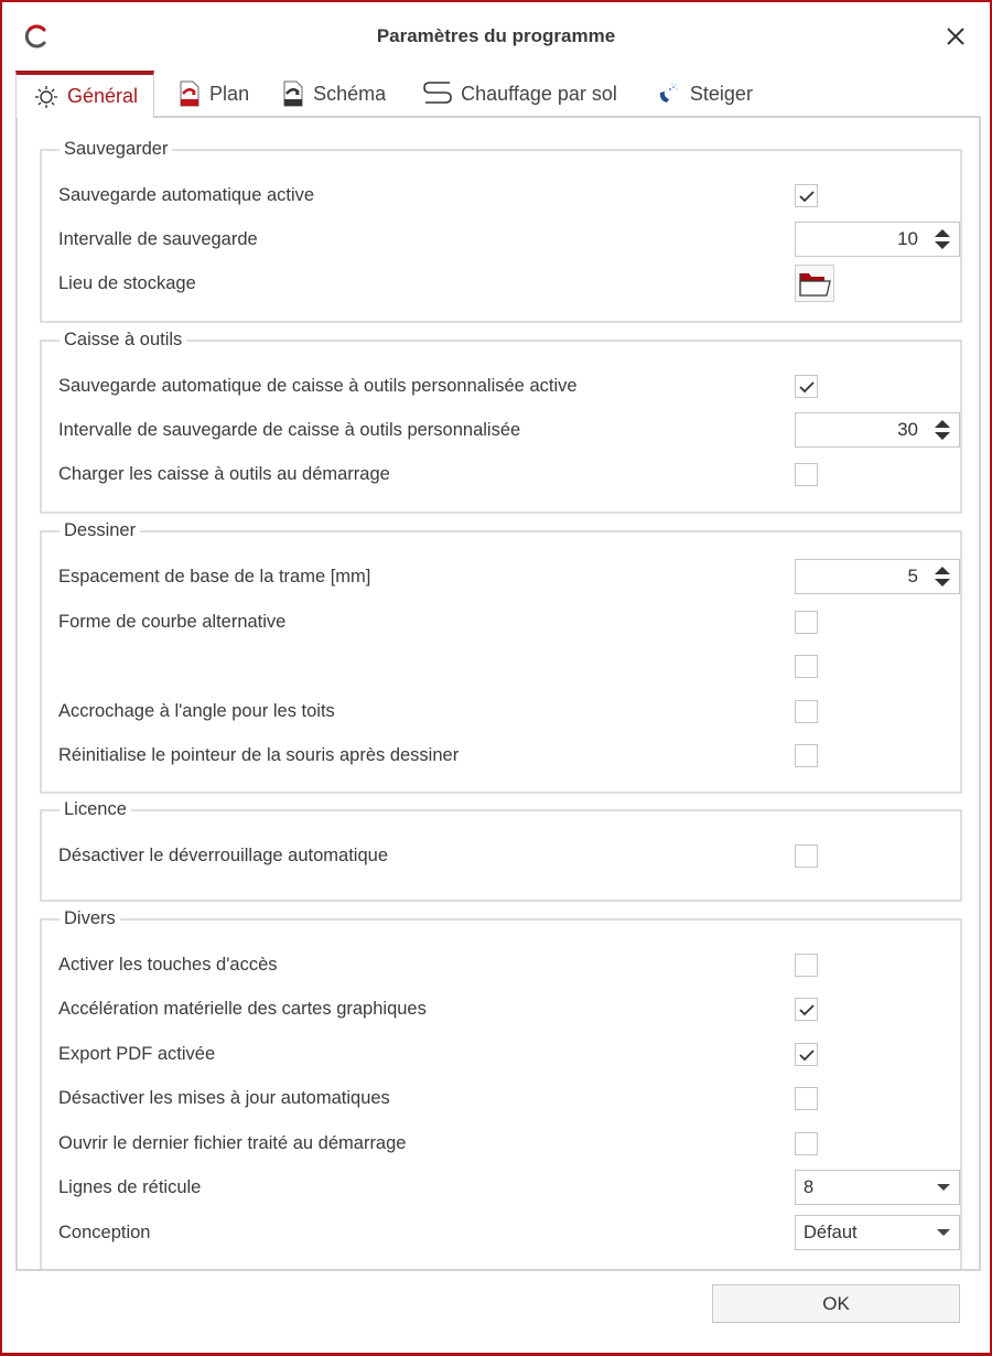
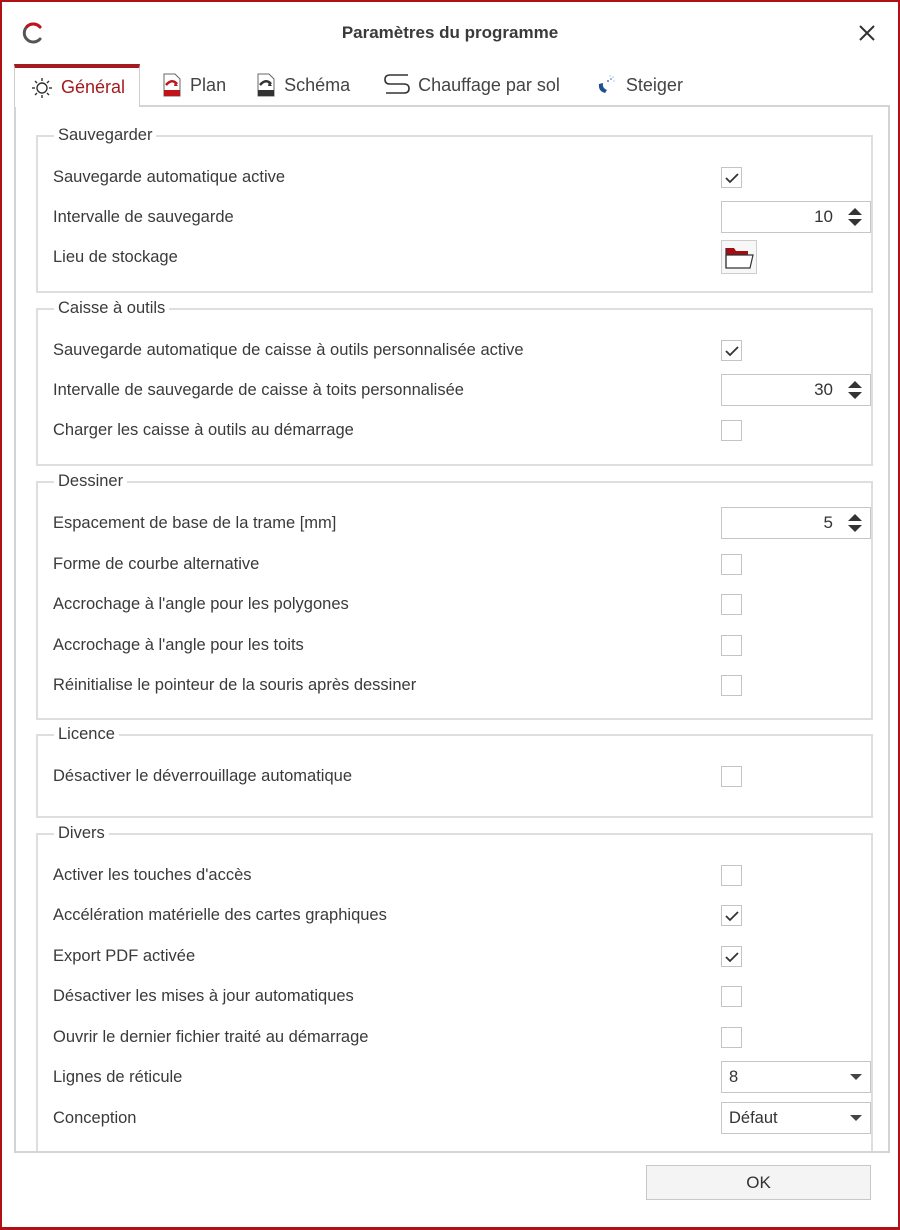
  Paramètres du programme
  Général
  Plan
  Schéma
  Chauffage par sol
  Steiger
  Sauvegarder
  Sauvegarde automatique active
  Intervalle de sauvegarde
  10
  Lieu de stockage
  Caisse à outils
  Sauvegarde automatique de caisse à outils personnalisée active
- Intervalle de sauvegarde de caisse à outils personnalisée
+ Intervalle de sauvegarde de caisse à toits personnalisée
  30
  Charger les caisse à outils au démarrage
  Dessiner
  Espacement de base de la trame [mm]
  5
  Forme de courbe alternative
+ Accrochage à l'angle pour les polygones
  Accrochage à l'angle pour les toits
  Réinitialise le pointeur de la souris après dessiner
  Licence
  Désactiver le déverrouillage automatique
  Divers
  Activer les touches d'accès
  Accélération matérielle des cartes graphiques
  Export PDF activée
  Désactiver les mises à jour automatiques
  Ouvrir le dernier fichier traité au démarrage
  Lignes de réticule
  8
  Conception
  Défaut
  OK
